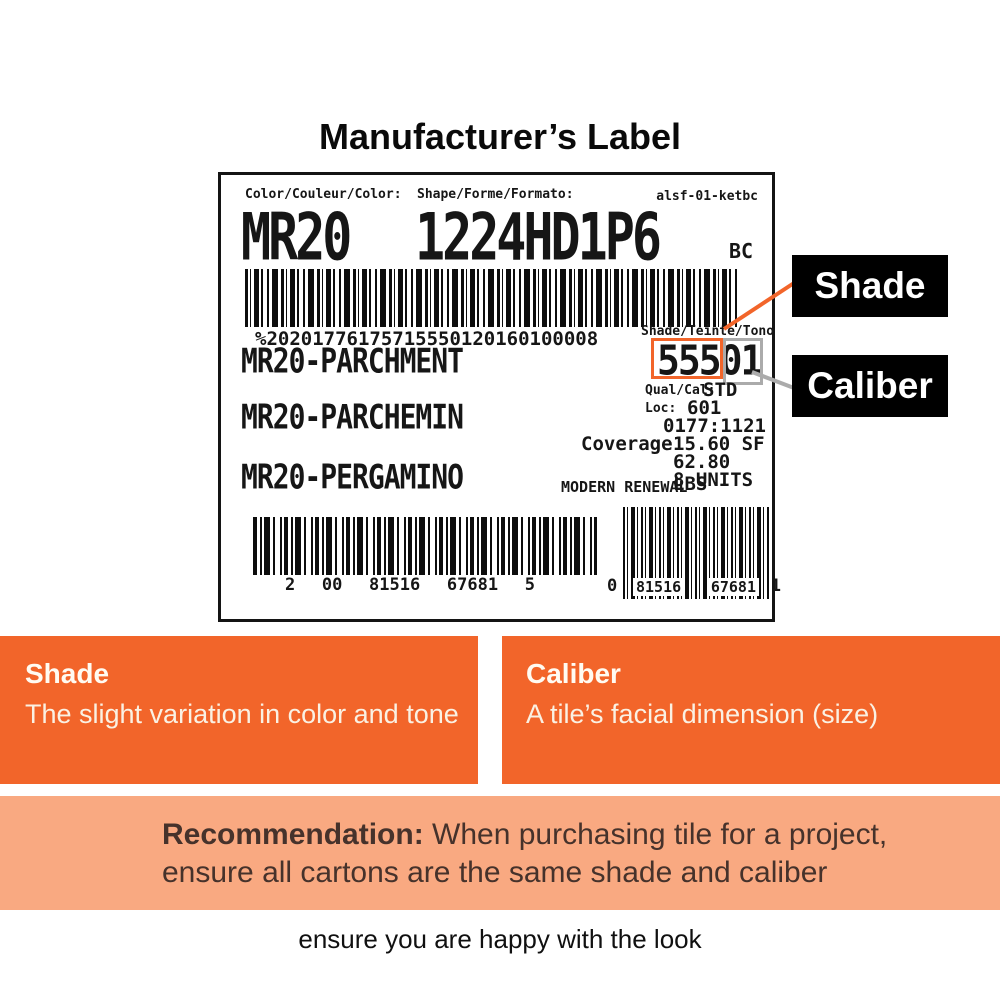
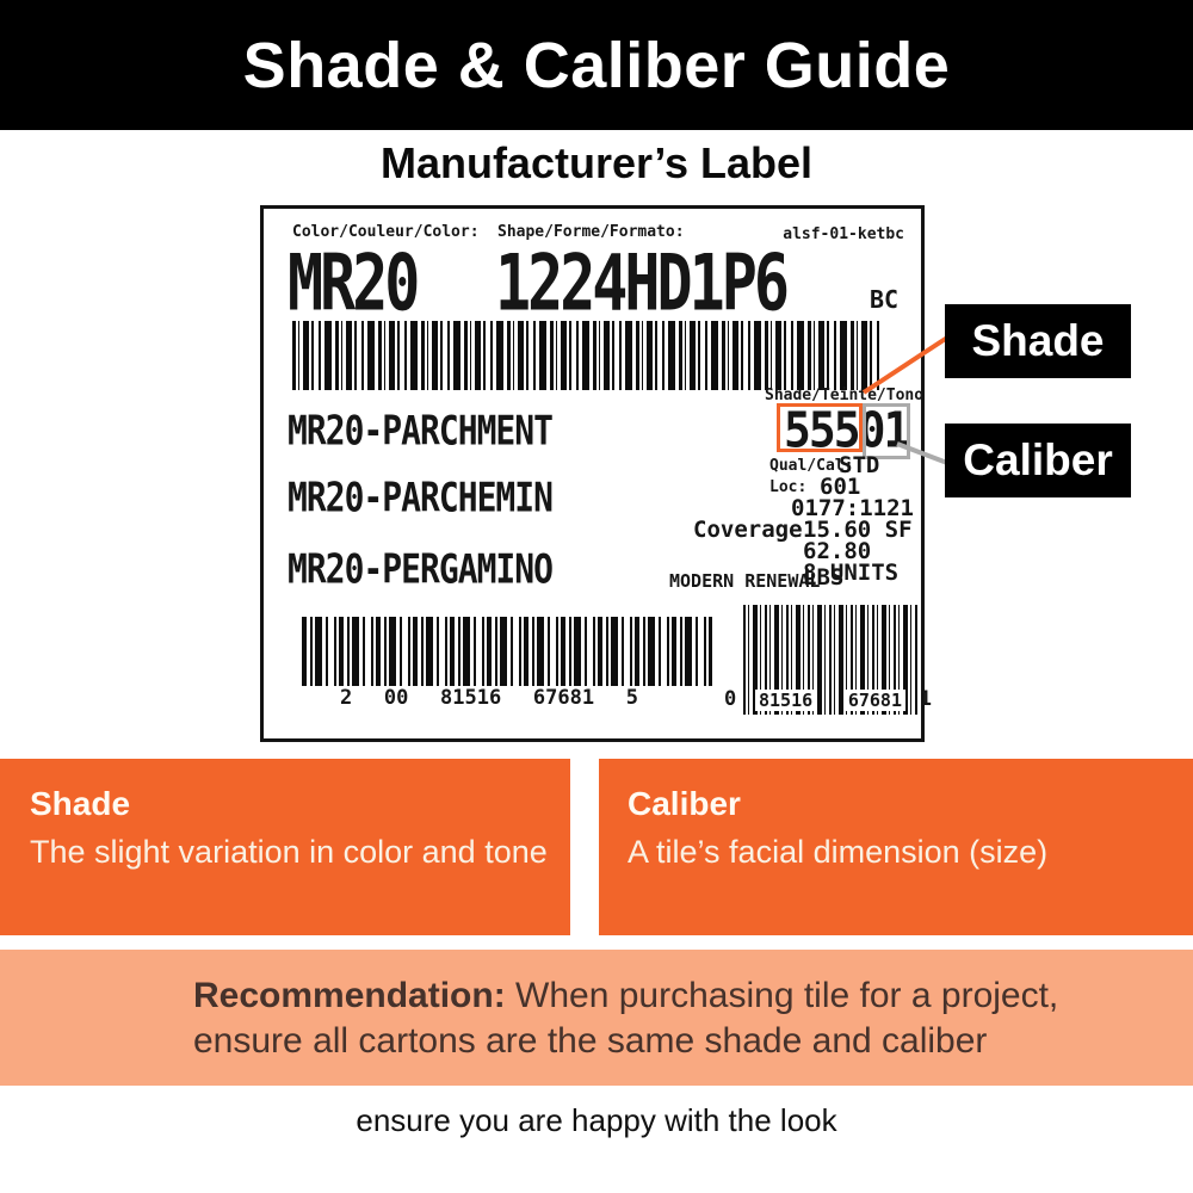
+ Shade & Caliber Guide
  Manufacturer’s Label
  Color/Couleur/Color:
  MR20
  Shape/Forme/Formato:
  1224HD1P6
  alsf-01-ketbc
  BC
- %20201776175715550120160100008
  Shade/Teinte/Tono
  55501
  MR20-PARCHMENT
  MR20-PARCHEMIN
  MR20-PERGAMINO
  Qual/Cal:
  STD
  Loc:
  601
  0177:1121
  Coverage
  15.60 SF
  62.80 LBS
  8 UNITS
  MODERN RENEWAL
  2
  00
  81516
  67681
  5
  81516
  67681
  0
  1
  Shade
  Caliber
  Shade
  The slight variation in color and tone
  Caliber
  A tile’s facial dimension (size)
  Recommendation: When purchasing tile for a project,
  ensure all cartons are the same shade and caliber
  ensure you are happy with the look
